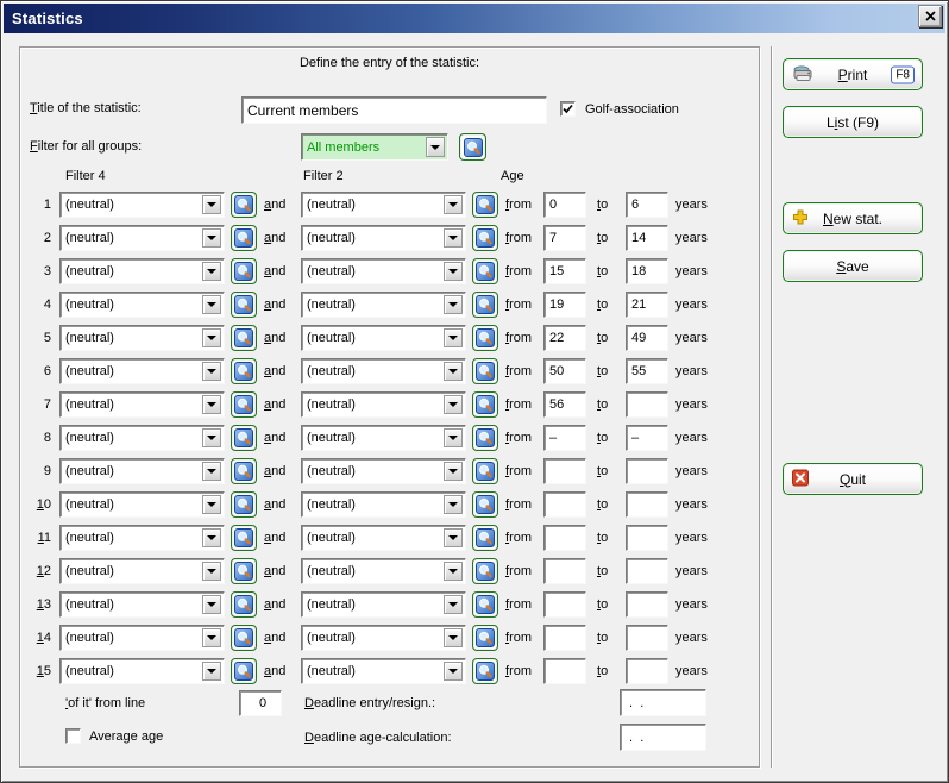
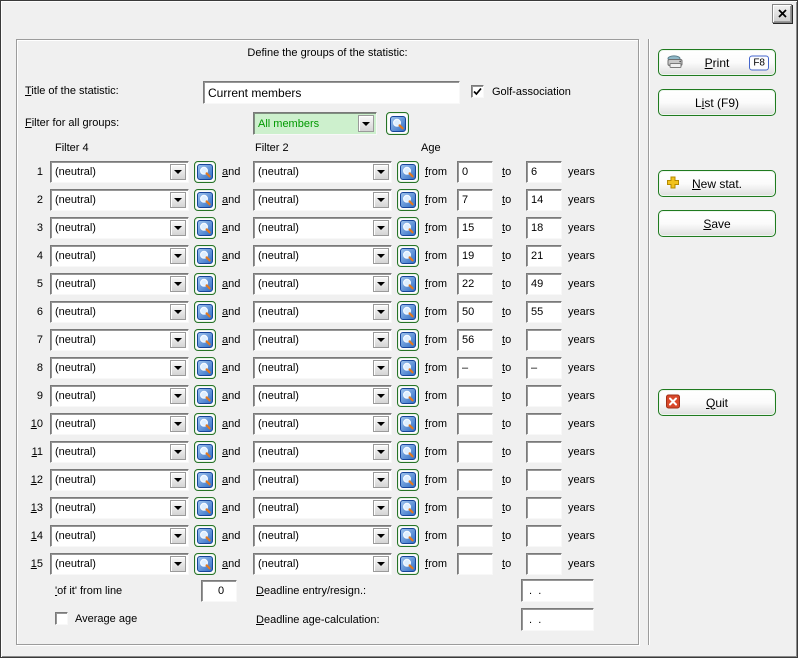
- Statistics
- Define the entry of the statistic:
+ Define the groups of the statistic:
  Title of the statistic:
  Current members
  Golf-association
  Filter for all groups:
  All members
  Filter 4
  Filter 2
  Age
  1
  (neutral)
  and
  (neutral)
  from
  0
  to
  6
  years
  2
  (neutral)
  and
  (neutral)
  from
  7
  to
  14
  years
  3
  (neutral)
  and
  (neutral)
  from
  15
  to
  18
  years
  4
  (neutral)
  and
  (neutral)
  from
  19
  to
  21
  years
  5
  (neutral)
  and
  (neutral)
  from
  22
  to
  49
  years
  6
  (neutral)
  and
  (neutral)
  from
  50
  to
  55
  years
  7
  (neutral)
  and
  (neutral)
  from
  56
  to
  years
  8
  (neutral)
  and
  (neutral)
  from
  –
  to
  –
  years
  9
  (neutral)
  and
  (neutral)
  from
  to
  years
  10
  (neutral)
  and
  (neutral)
  from
  to
  years
  11
  (neutral)
  and
  (neutral)
  from
  to
  years
  12
  (neutral)
  and
  (neutral)
  from
  to
  years
  13
  (neutral)
  and
  (neutral)
  from
  to
  years
  14
  (neutral)
  and
  (neutral)
  from
  to
  years
  15
  (neutral)
  and
  (neutral)
  from
  to
  years
  'of it' from line
  0
  Deadline entry/resign.:
  . .
  Average age
  Deadline age-calculation:
  . .
  Print
  F8
  List (F9)
  New stat.
  Save
  Quit
